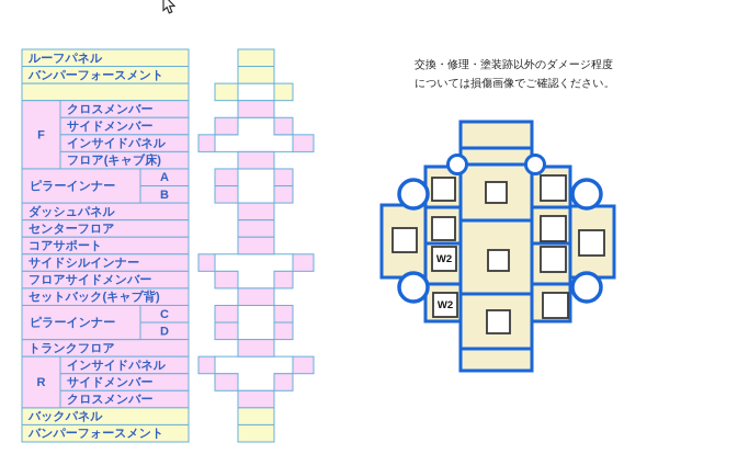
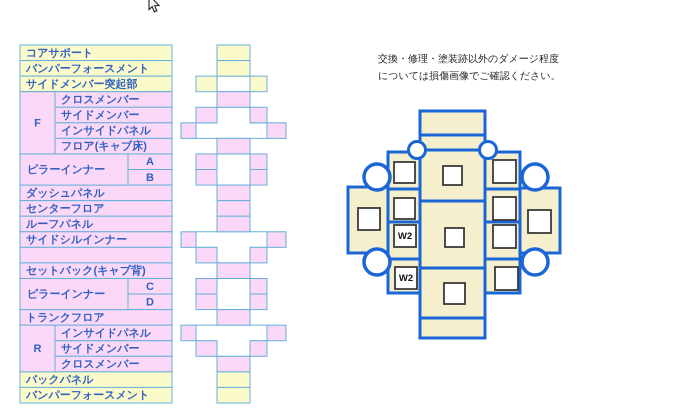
- ルーフパネル
+ コアサポート
  バンパーフォースメント
+ サイドメンバー突起部
  クロスメンバー
  サイドメンバー
  インサイドパネル
  フロア(キャブ床)
  A
  B
  ダッシュパネル
  センターフロア
- コアサポート
+ ルーフパネル
  サイドシルインナー
- フロアサイドメンバー
  セットバック(キャブ背)
  C
  D
  トランクフロア
  インサイドパネル
  サイドメンバー
  クロスメンバー
  バックパネル
  バンパーフォースメント
  F
  ピラーインナー
  ピラーインナー
  R
  W2
  W2
  交換・修理・塗装跡以外のダメージ程度
  については損傷画像でご確認ください。
